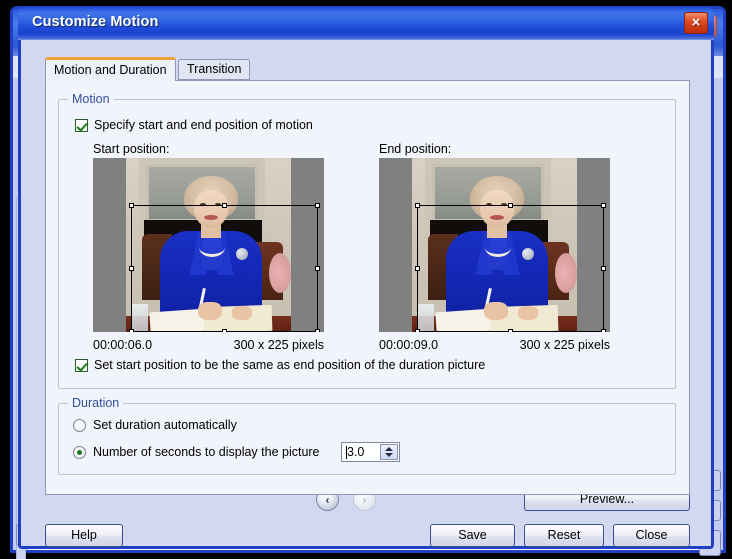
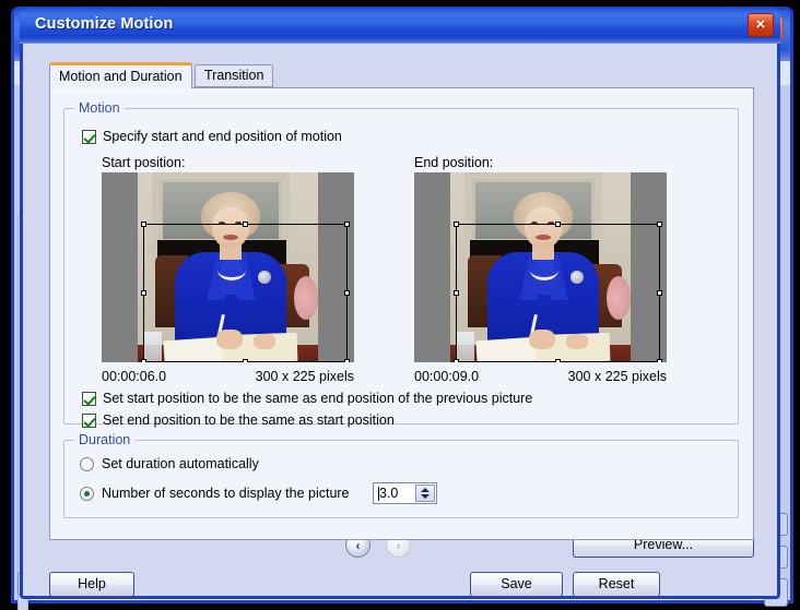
  Customize Motion
  ×
  Motion and Duration
  Transition
  Motion
  Specify start and end position of motion
  Start position:
  00:00:06.0
  300 x 225 pixels
  End position:
  00:00:09.0
  300 x 225 pixels
- Set start position to be the same as end position of the duration picture
+ Set start position to be the same as end position of the previous picture
+ Set end position to be the same as start position
  Duration
  Set duration automatically
  Number of seconds to display the picture
  3.0
  ‹
  ›
  Preview...
  Help
  Save
  Reset
- Close
